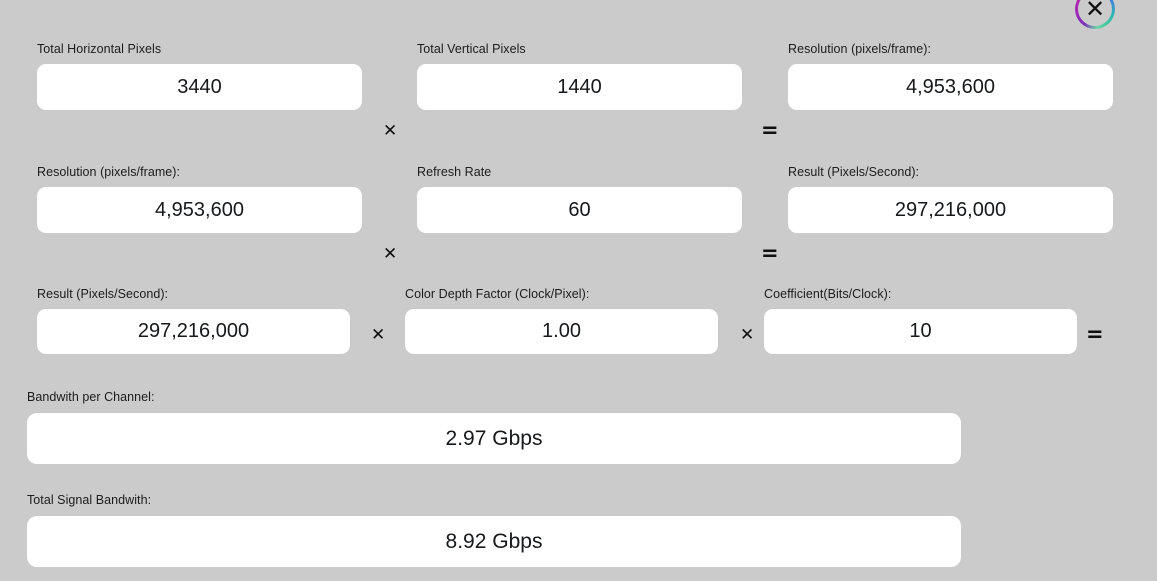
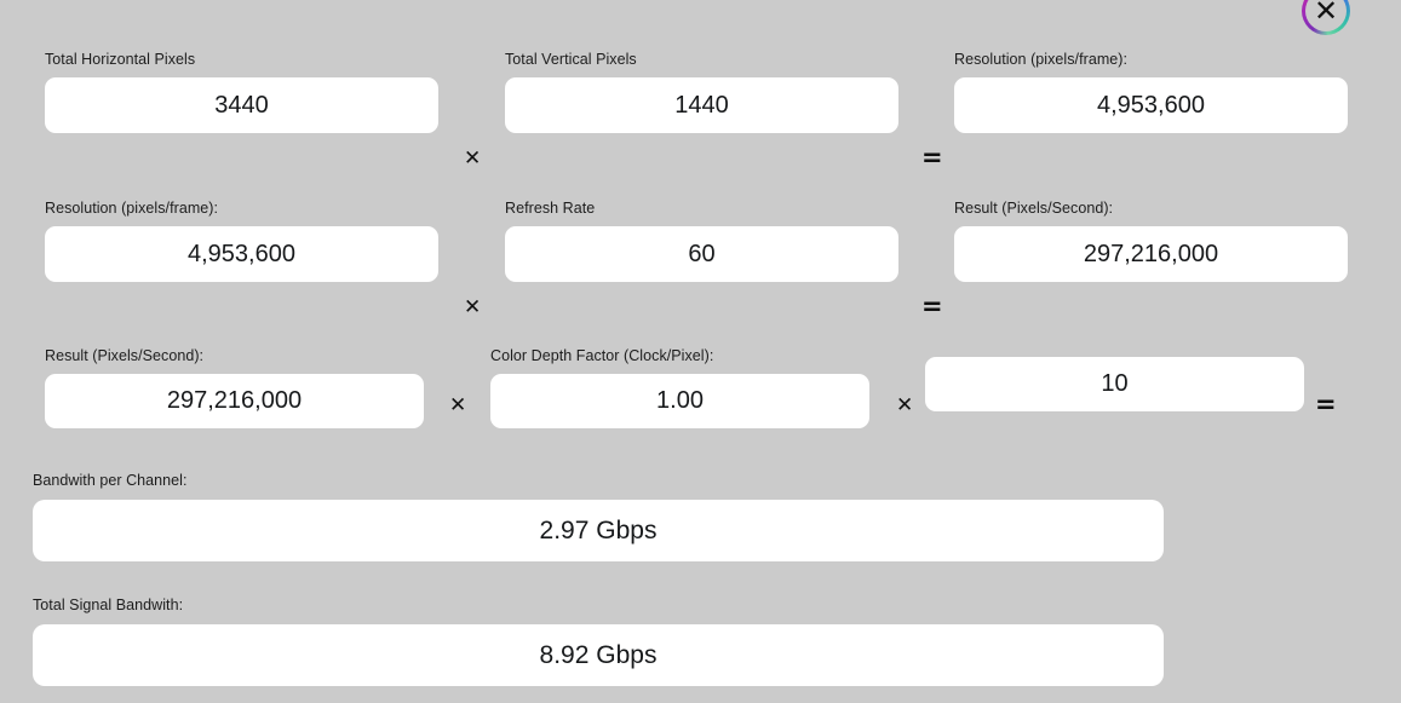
  ✕
  Total Horizontal Pixels
  3440
  ✕
  Total Vertical Pixels
  1440
  =
  Resolution (pixels/frame):
  4,953,600
  Resolution (pixels/frame):
  4,953,600
  ✕
  Refresh Rate
  60
  =
  Result (Pixels/Second):
  297,216,000
  Result (Pixels/Second):
  297,216,000
  ✕
  Color Depth Factor (Clock/Pixel):
  1.00
  ✕
- Coefficient(Bits/Clock):
  10
  =
  Bandwith per Channel:
  2.97 Gbps
  Total Signal Bandwith:
  8.92 Gbps
